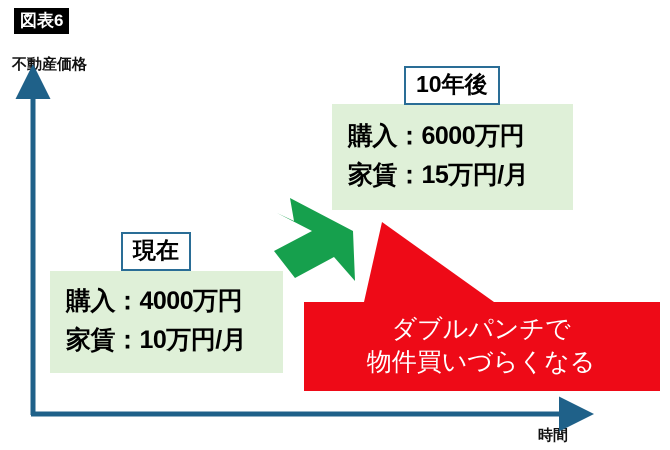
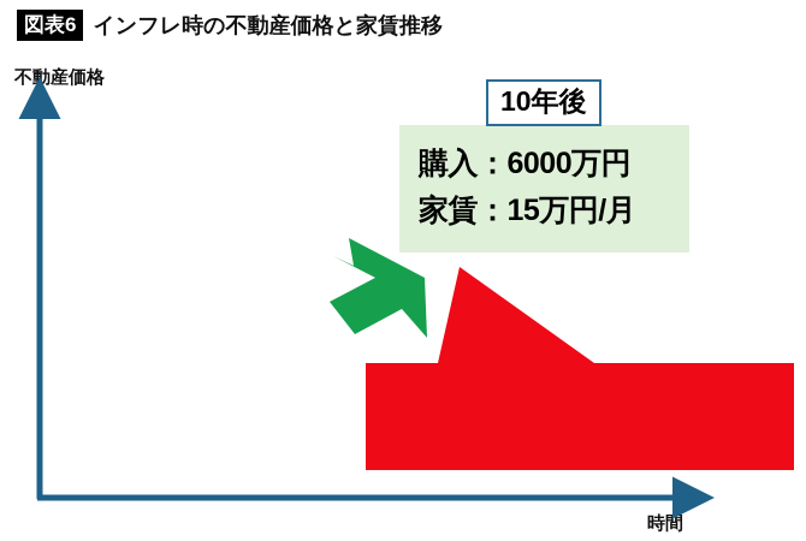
  図表6
+ インフレ時の不動産価格と家賃推移
  不動産価格
  時間
- ダブルパンチで
- 物件買いづらくなる
- 購入：4000万円
- 家賃：10万円/月
- 現在
  購入：6000万円
  家賃：15万円/月
  10年後
